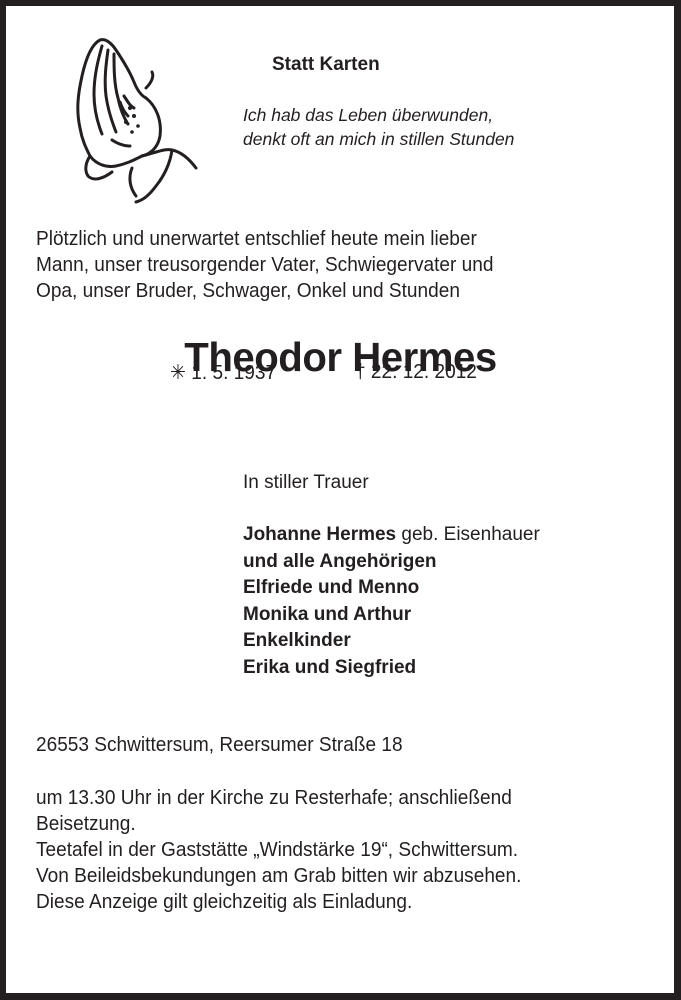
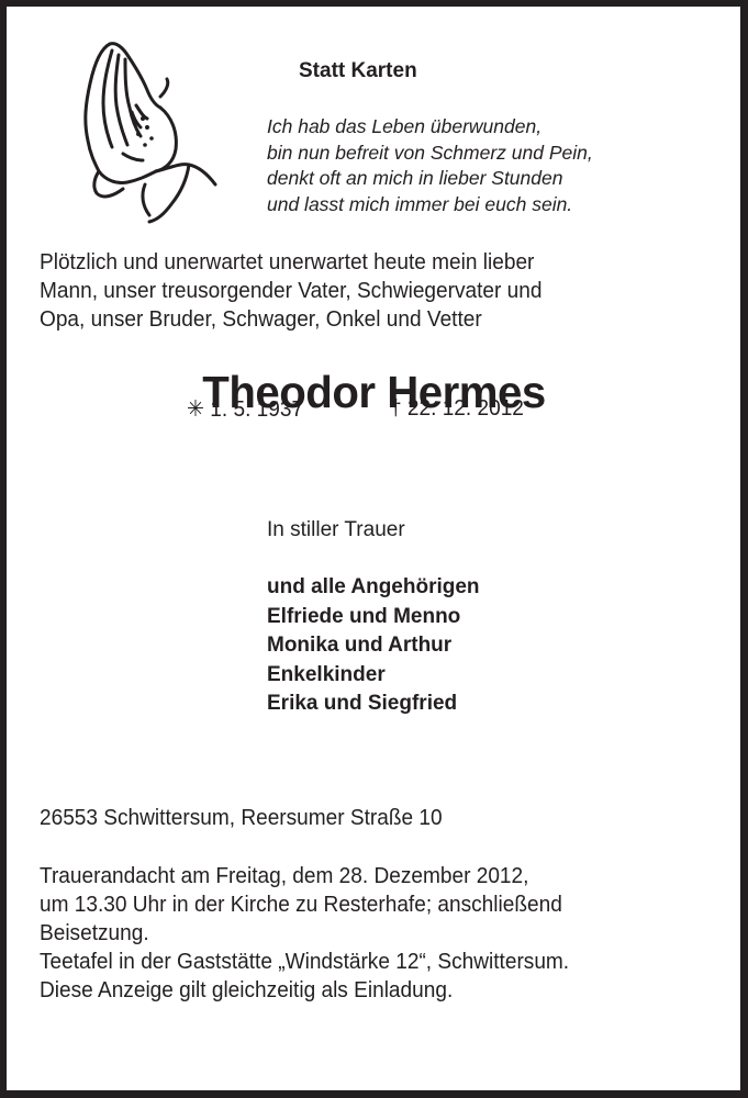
  Statt Karten
  Ich hab das Leben überwunden,
+ bin nun befreit von Schmerz und Pein,
- denkt oft an mich in stillen Stunden
+ denkt oft an mich in lieber Stunden
+ und lasst mich immer bei euch sein.
- Plötzlich und unerwartet entschlief heute mein lieber
+ Plötzlich und unerwartet unerwartet heute mein lieber
  Mann, unser treusorgender Vater, Schwiegervater und
- Opa, unser Bruder, Schwager, Onkel und Stunden
+ Opa, unser Bruder, Schwager, Onkel und Vetter
  Theodor Hermes
  ✳ 1. 5. 1937
  † 22. 12. 2012
  In stiller Trauer
- Johanne Hermes geb. Eisenhauer
  und alle Angehörigen
  Elfriede und Menno
  Monika und Arthur
  Enkelkinder
  Erika und Siegfried
- 26553 Schwittersum, Reersumer Straße 18
+ 26553 Schwittersum, Reersumer Straße 10
+ Trauerandacht am Freitag, dem 28. Dezember 2012,
  um 13.30 Uhr in der Kirche zu Resterhafe; anschließend
  Beisetzung.
- Teetafel in der Gaststätte „Windstärke 19“, Schwittersum.
+ Teetafel in der Gaststätte „Windstärke 12“, Schwittersum.
- Von Beileidsbekundungen am Grab bitten wir abzusehen.
  Diese Anzeige gilt gleichzeitig als Einladung.
